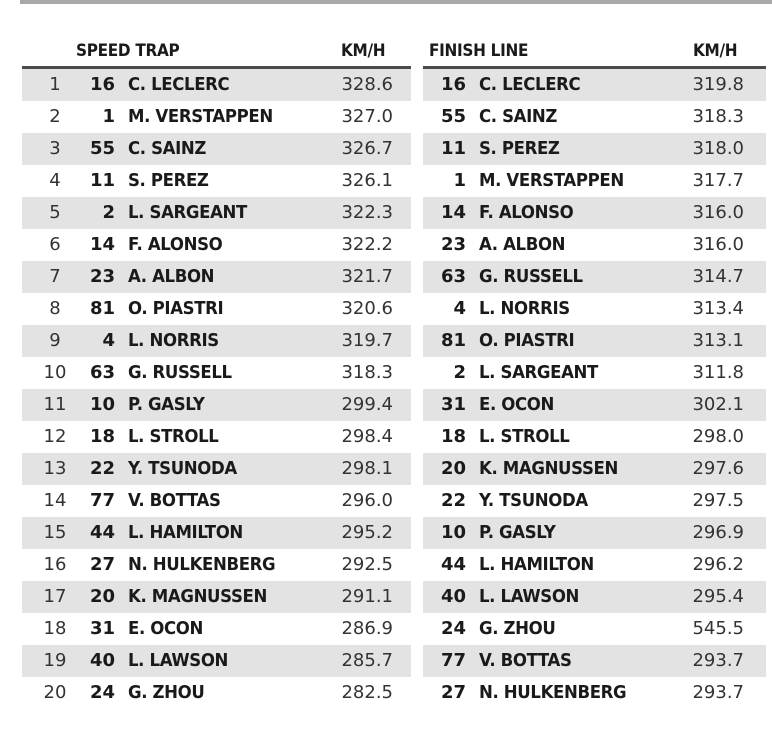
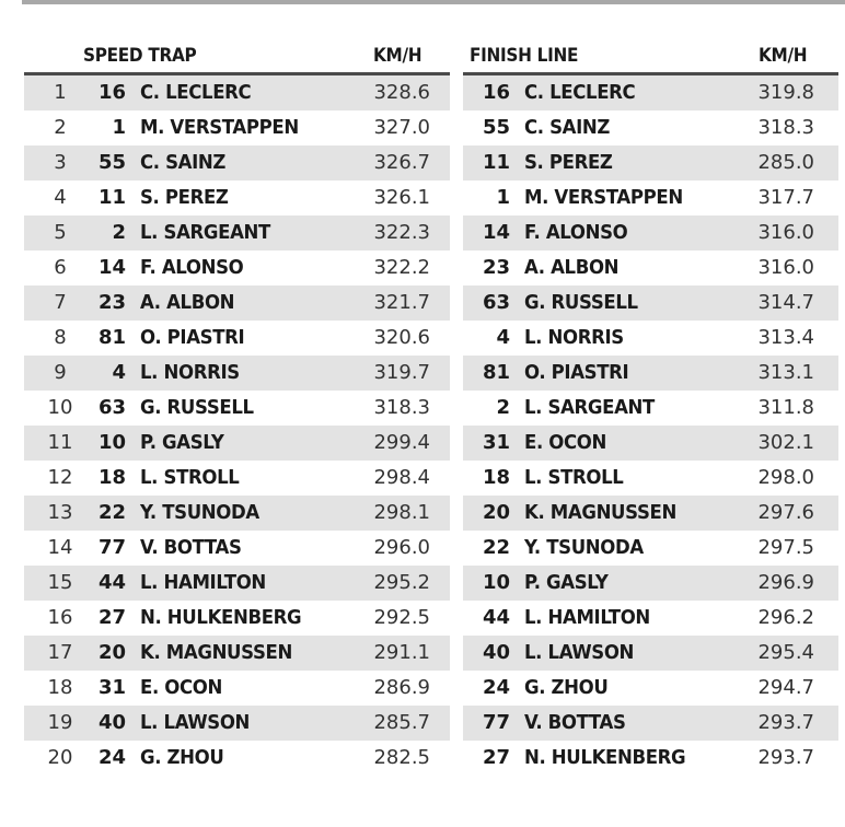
  SPEED TRAP
  KM/H
  1
  16
  C. LECLERC
  328.6
  2
  1
  M. VERSTAPPEN
  327.0
  3
  55
  C. SAINZ
  326.7
  4
  11
  S. PEREZ
  326.1
  5
  2
  L. SARGEANT
  322.3
  6
  14
  F. ALONSO
  322.2
  7
  23
  A. ALBON
  321.7
  8
  81
  O. PIASTRI
  320.6
  9
  4
  L. NORRIS
  319.7
  10
  63
  G. RUSSELL
  318.3
  11
  10
  P. GASLY
  299.4
  12
  18
  L. STROLL
  298.4
  13
  22
  Y. TSUNODA
  298.1
  14
  77
  V. BOTTAS
  296.0
  15
  44
  L. HAMILTON
  295.2
  16
  27
  N. HULKENBERG
  292.5
  17
  20
  K. MAGNUSSEN
  291.1
  18
  31
  E. OCON
  286.9
  19
  40
  L. LAWSON
  285.7
  20
  24
  G. ZHOU
  282.5
  FINISH LINE
  KM/H
  16
  C. LECLERC
  319.8
  55
  C. SAINZ
  318.3
  11
  S. PEREZ
- 318.0
+ 285.0
  1
  M. VERSTAPPEN
  317.7
  14
  F. ALONSO
  316.0
  23
  A. ALBON
  316.0
  63
  G. RUSSELL
  314.7
  4
  L. NORRIS
  313.4
  81
  O. PIASTRI
  313.1
  2
  L. SARGEANT
  311.8
  31
  E. OCON
  302.1
  18
  L. STROLL
  298.0
  20
  K. MAGNUSSEN
  297.6
  22
  Y. TSUNODA
  297.5
  10
  P. GASLY
  296.9
  44
  L. HAMILTON
  296.2
  40
  L. LAWSON
  295.4
  24
  G. ZHOU
- 545.5
+ 294.7
  77
  V. BOTTAS
  293.7
  27
  N. HULKENBERG
  293.7
